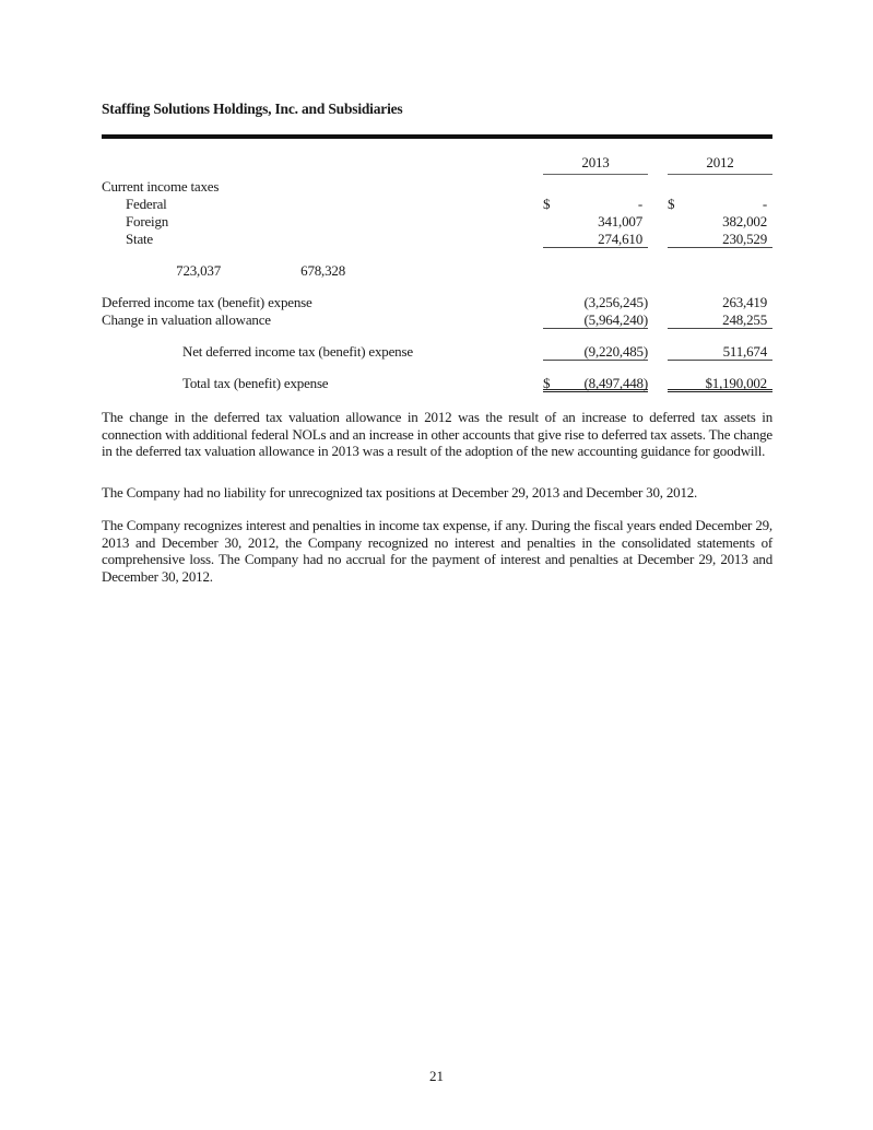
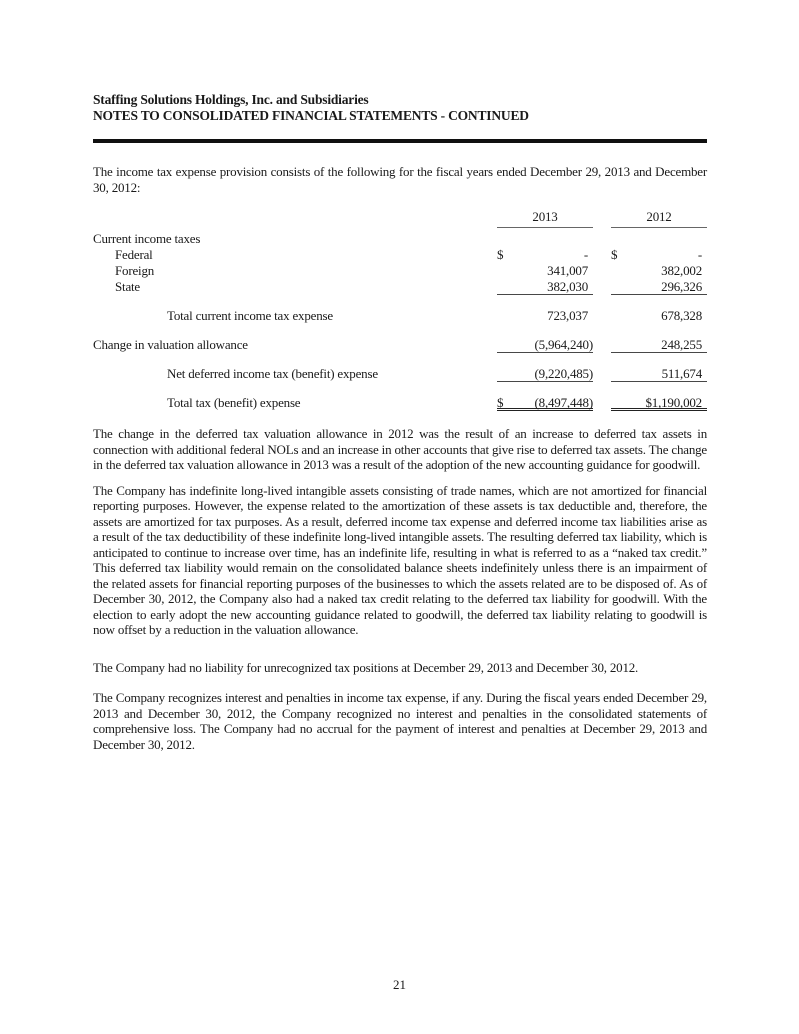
  Staffing Solutions Holdings, Inc. and Subsidiaries
+ NOTES TO CONSOLIDATED FINANCIAL STATEMENTS - CONTINUED
+ The income tax expense provision consists of the following for the fiscal years ended December 29, 2013 and December 30, 2012:
  2013
  2012
  Current income taxes
  Federal
  $
  -
  $
  -
  Foreign
  341,007
  382,002
  State
- 274,610
+ 382,030
- 230,529
+ 296,326
+ Total current income tax expense
  723,037
  678,328
- Deferred income tax (benefit) expense
- (3,256,245)
- 263,419
  Change in valuation allowance
  (5,964,240)
  248,255
  Net deferred income tax (benefit) expense
  (9,220,485)
  511,674
  Total tax (benefit) expense
  $
  (8,497,448)
  $1,190,002
  The change in the deferred tax valuation allowance in 2012 was the result of an increase to deferred tax assets in connection with additional federal NOLs and an increase in other accounts that give rise to deferred tax assets. The change in the deferred tax valuation allowance in 2013 was a result of the adoption of the new accounting guidance for goodwill.
+ The Company has indefinite long-lived intangible assets consisting of trade names, which are not amortized for financial reporting purposes. However, the expense related to the amortization of these assets is tax deductible and, therefore, the assets are amortized for tax purposes. As a result, deferred income tax expense and deferred income tax liabilities arise as a result of the tax deductibility of these indefinite long-lived intangible assets. The resulting deferred tax liability, which is anticipated to continue to increase over time, has an indefinite life, resulting in what is referred to as a “naked tax credit.” This deferred tax liability would remain on the consolidated balance sheets indefinitely unless there is an impairment of the related assets for financial reporting purposes of the businesses to which the assets related are to be disposed of. As of December 30, 2012, the Company also had a naked tax credit relating to the deferred tax liability for goodwill. With the election to early adopt the new accounting guidance related to goodwill, the deferred tax liability relating to goodwill is now offset by a reduction in the valuation allowance.
  The Company had no liability for unrecognized tax positions at December 29, 2013 and December 30, 2012.
  The Company recognizes interest and penalties in income tax expense, if any. During the fiscal years ended December 29, 2013 and December 30, 2012, the Company recognized no interest and penalties in the consolidated statements of comprehensive loss. The Company had no accrual for the payment of interest and penalties at December 29, 2013 and December 30, 2012.
  21
